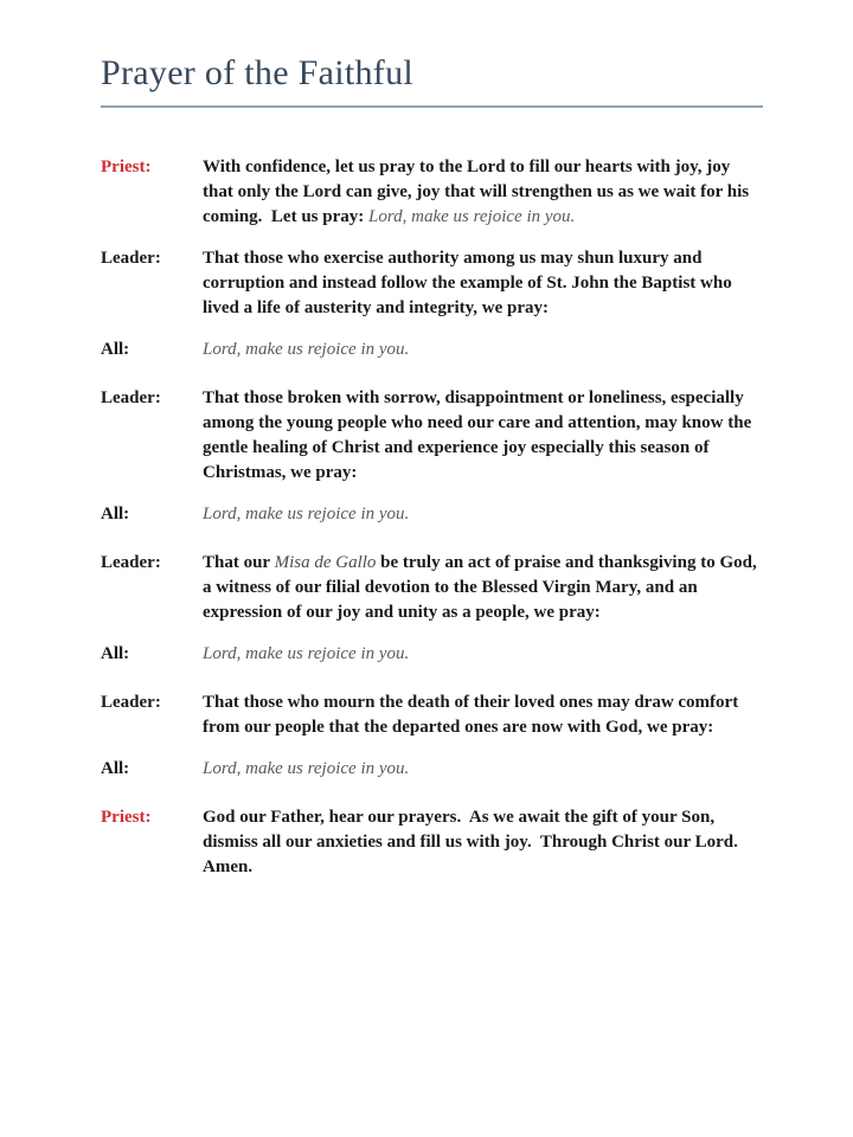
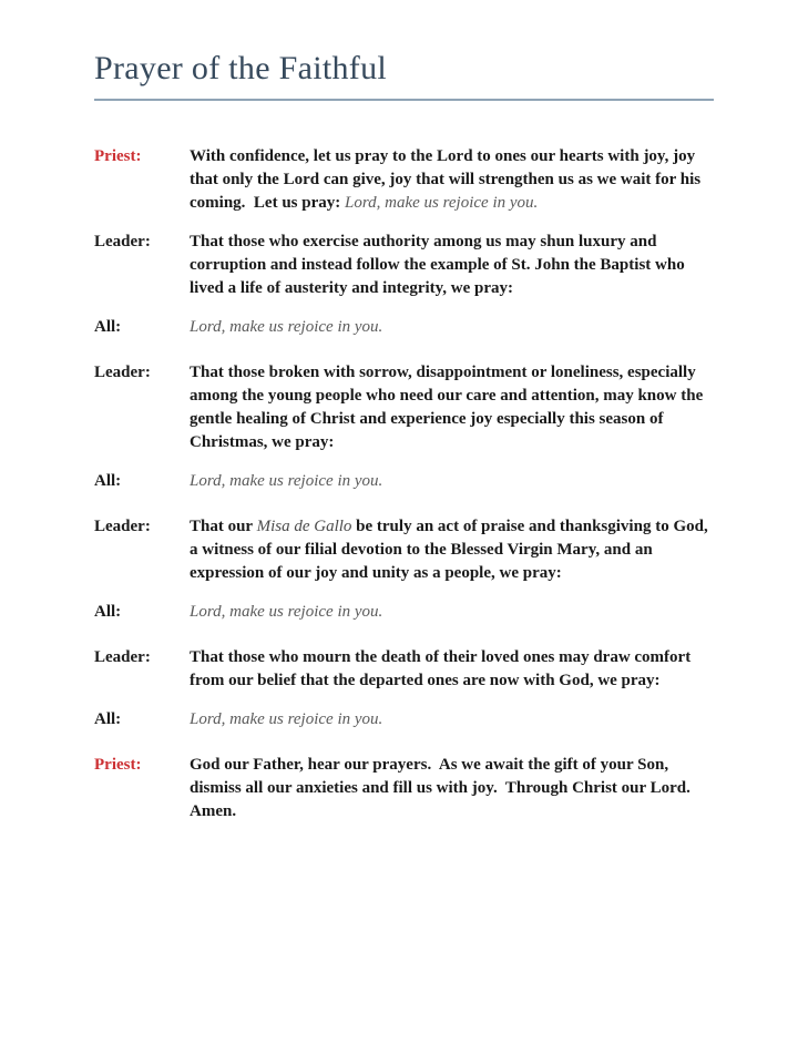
  Prayer of the Faithful
  Priest:
- With confidence, let us pray to the Lord to fill our hearts with joy, joy that only the Lord can give, joy that will strengthen us as we wait for his coming. Let us pray: Lord, make us rejoice in you.
+ With confidence, let us pray to the Lord to ones our hearts with joy, joy that only the Lord can give, joy that will strengthen us as we wait for his coming. Let us pray: Lord, make us rejoice in you.
  Leader:
  That those who exercise authority among us may shun luxury and corruption and instead follow the example of St. John the Baptist who lived a life of austerity and integrity, we pray:
  All:
  Lord, make us rejoice in you.
  Leader:
  That those broken with sorrow, disappointment or loneliness, especially among the young people who need our care and attention, may know the gentle healing of Christ and experience joy especially this season of Christmas, we pray:
  All:
  Lord, make us rejoice in you.
  Leader:
  That our Misa de Gallo be truly an act of praise and thanksgiving to God, a witness of our filial devotion to the Blessed Virgin Mary, and an expression of our joy and unity as a people, we pray:
  All:
  Lord, make us rejoice in you.
  Leader:
- That those who mourn the death of their loved ones may draw comfort from our people that the departed ones are now with God, we pray:
+ That those who mourn the death of their loved ones may draw comfort from our belief that the departed ones are now with God, we pray:
  All:
  Lord, make us rejoice in you.
  Priest:
  God our Father, hear our prayers. As we await the gift of your Son, dismiss all our anxieties and fill us with joy. Through Christ our Lord. Amen.
